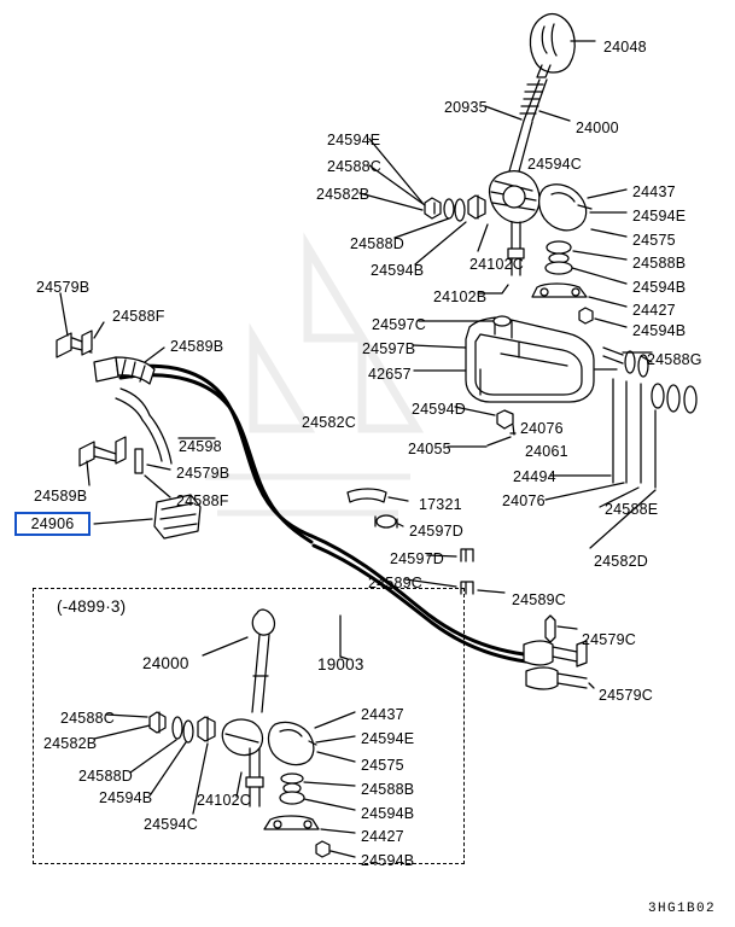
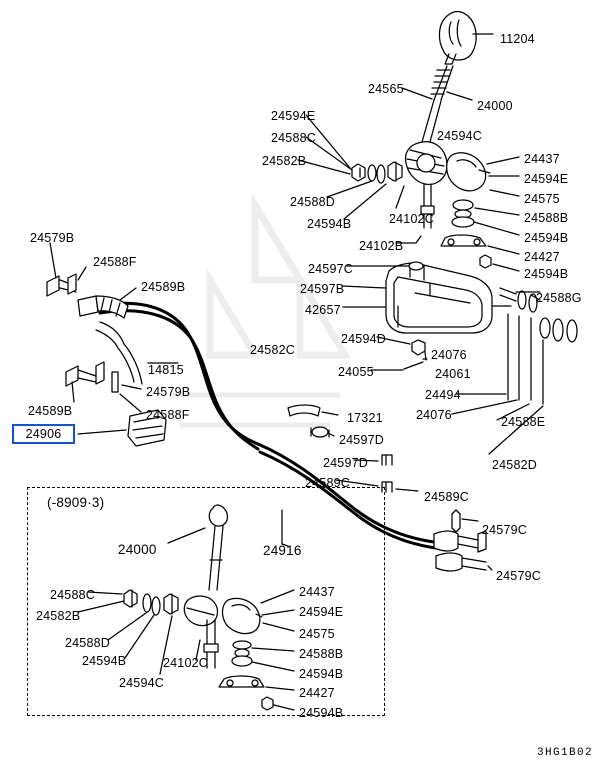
  24906
- (-4899·3)
+ (-8909·3)
- 24048
+ 11204
- 20935
+ 24565
  24000
  24594E
  24588C
  24594C
  24582B
  24437
  24594E
  24575
  24588D
  24588B
  24594B
  24102C
  24594B
  24579B
  24102B
  24427
  24588F
  24597C
  24594B
  24597B
  24589B
  42657
  24588G
  24594D
  24582C
  24076
- 24598
+ 14815
  24055
  24061
  24579B
  24494
  24589B
  24588F
  24076
  17321
  24588E
  24597D
  24582D
  24597D
  24589C
  24589C
  24579C
  24000
- 19003
+ 24916
  24579C
  24588C
  24437
  24582B
  24594E
  24575
  24588D
  24588B
  24594B
  24102C
  24594B
  24594C
  24427
  24594B
  3HG1B02
